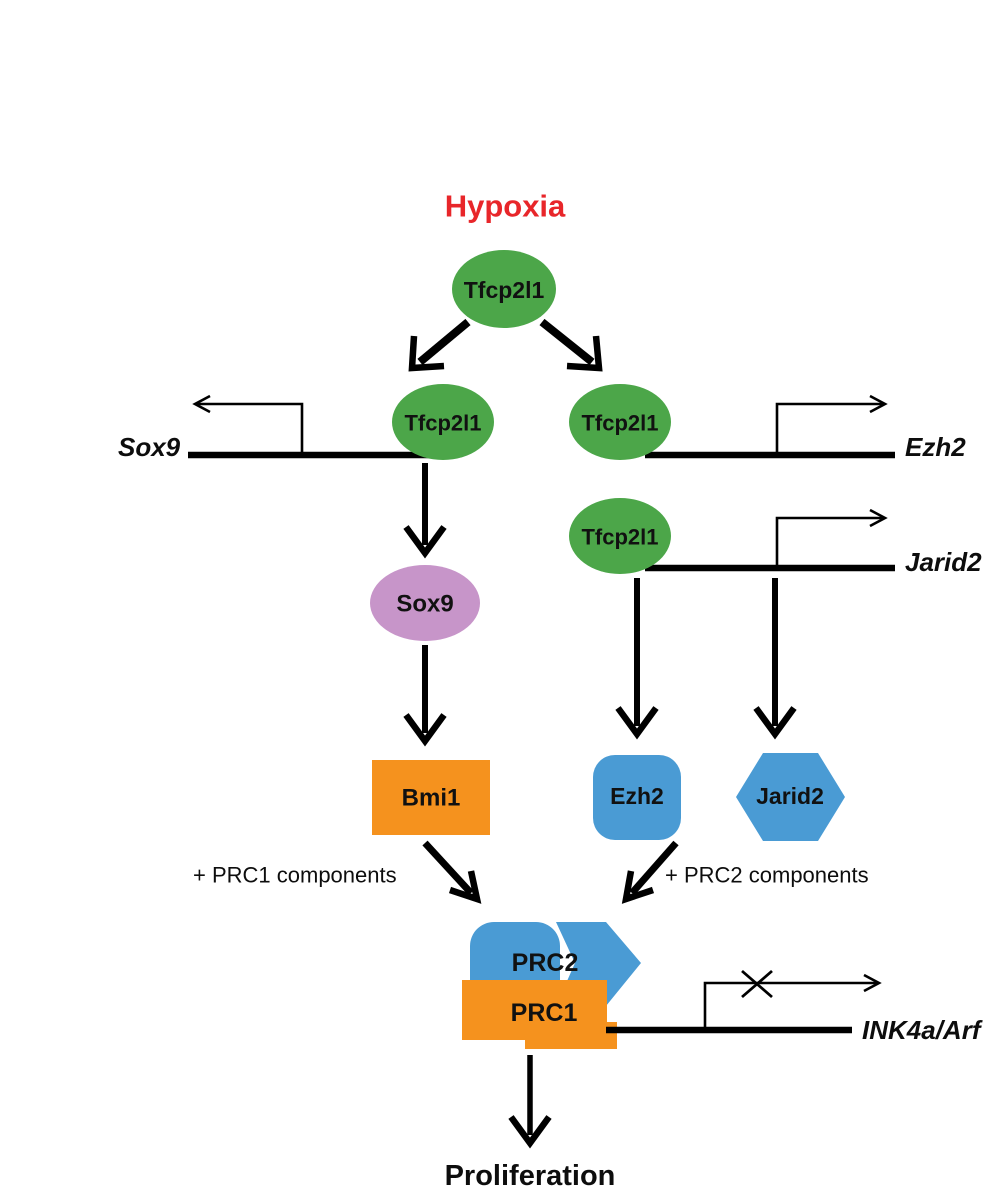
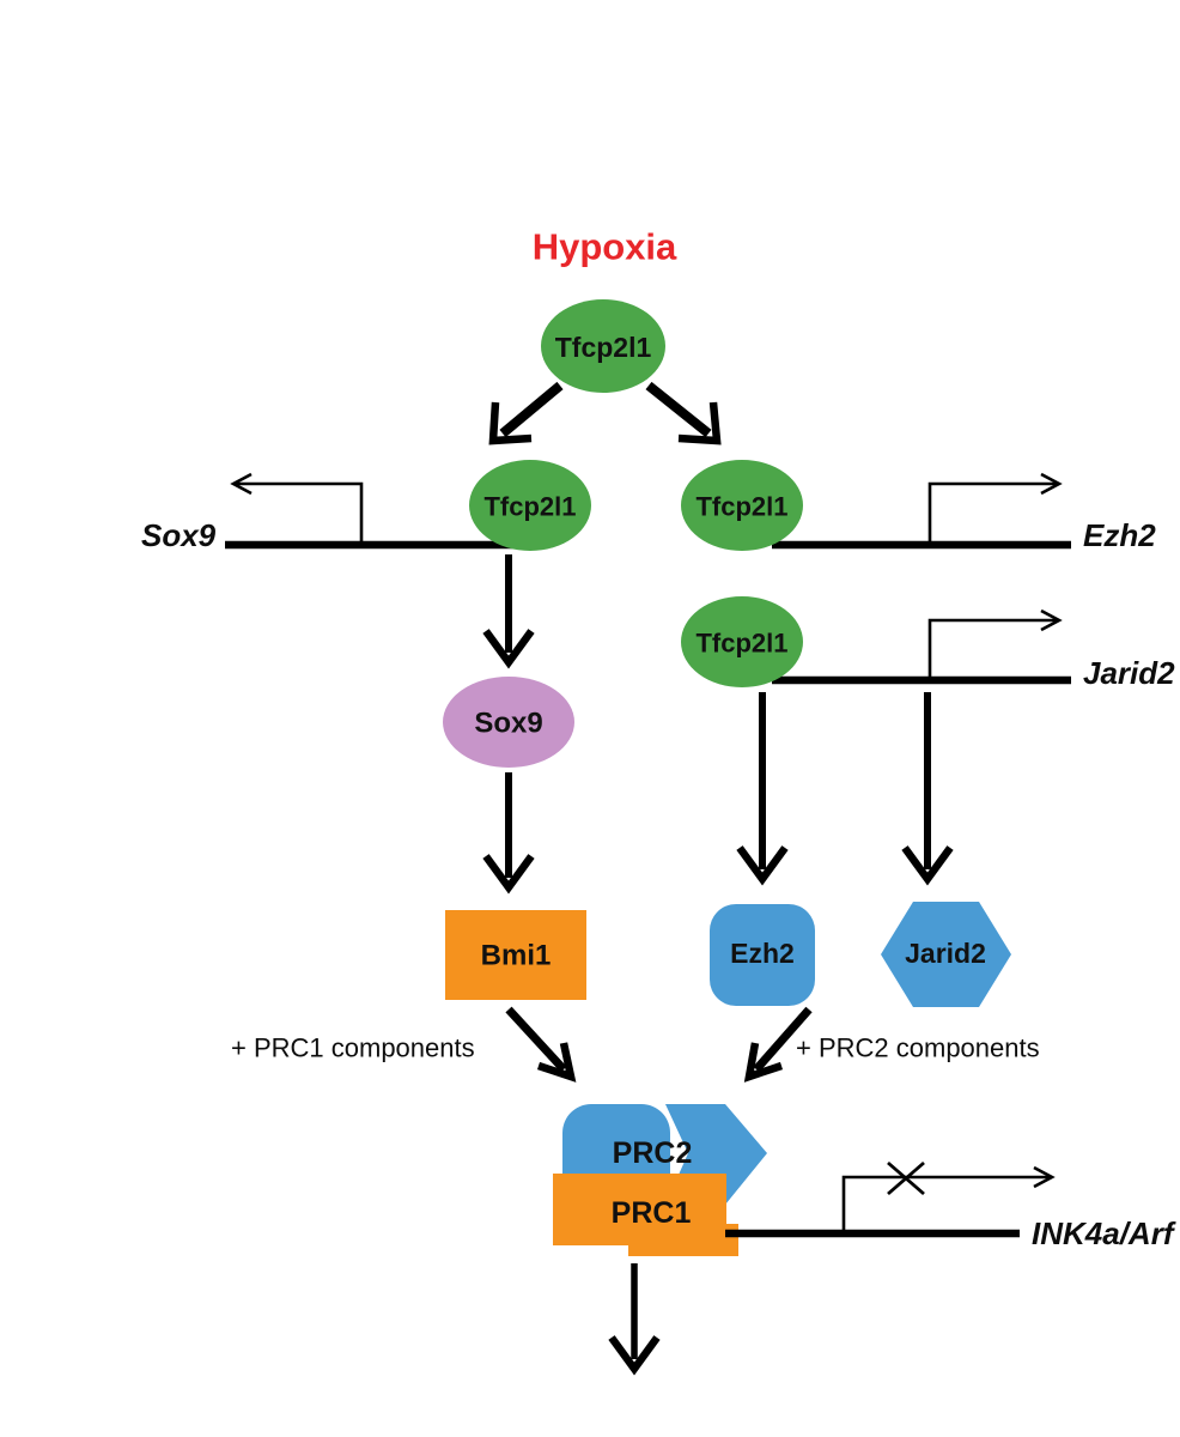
  Hypoxia
  Tfcp2l1
  Sox9
  Tfcp2l1
  Ezh2
  Tfcp2l1
  Jarid2
  Tfcp2l1
  Sox9
  Bmi1
  Ezh2
  Jarid2
  + PRC1 components
  + PRC2 components
  PRC2
  PRC1
  INK4a/Arf
- Proliferation
